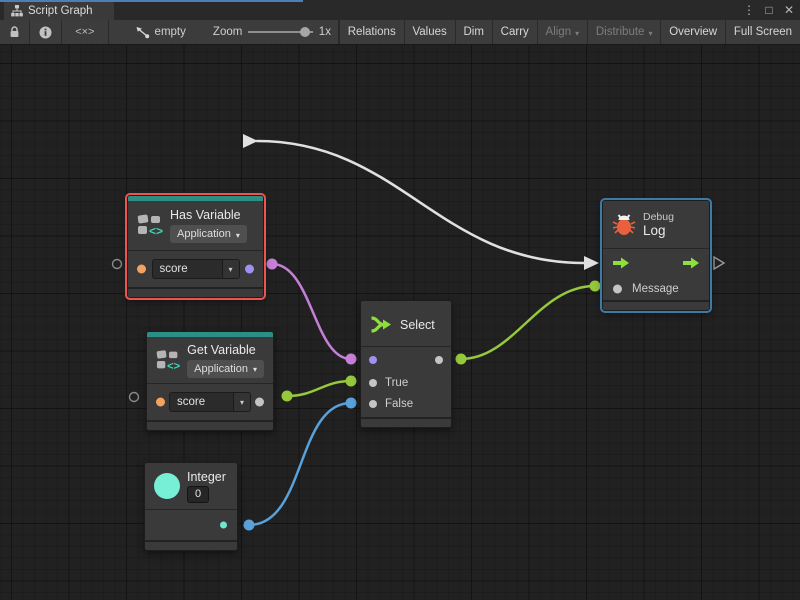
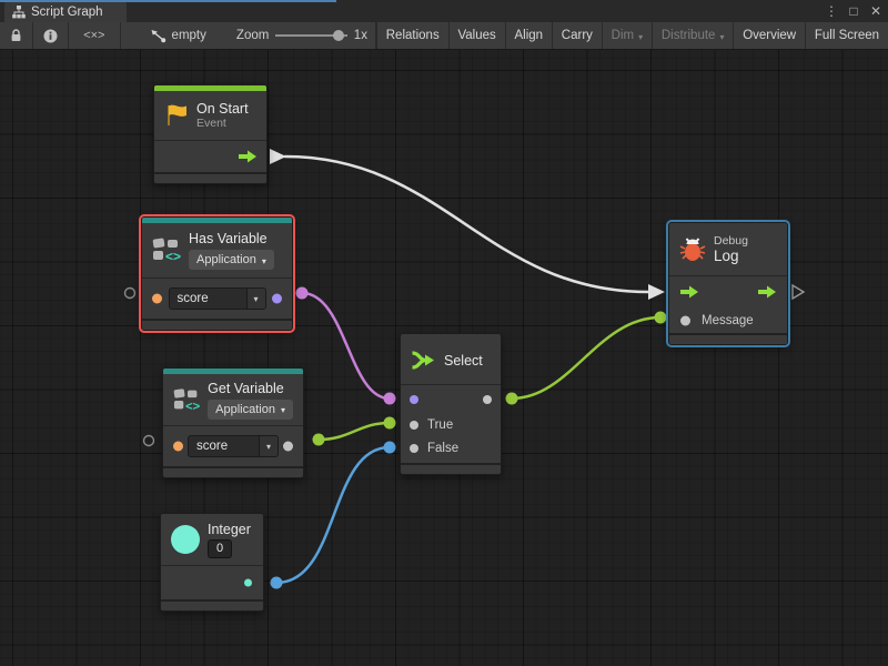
  Script Graph
  ⋮
  □
  ✕
  <×>
  empty
  Zoom
  1x
  Relations
  Values
- Dim
+ Align
  Carry
- Align
+ Dim
  ▾
  Distribute
  ▾
  Overview
  Full Screen
+ On Start
+ Event
  <>
  Has Variable
  Application
  ▾
  score
  ▾
  <>
  Get Variable
  Application
  ▾
  score
  ▾
  Select
  True
  False
  Integer
  0
  Debug
  Log
  Message
